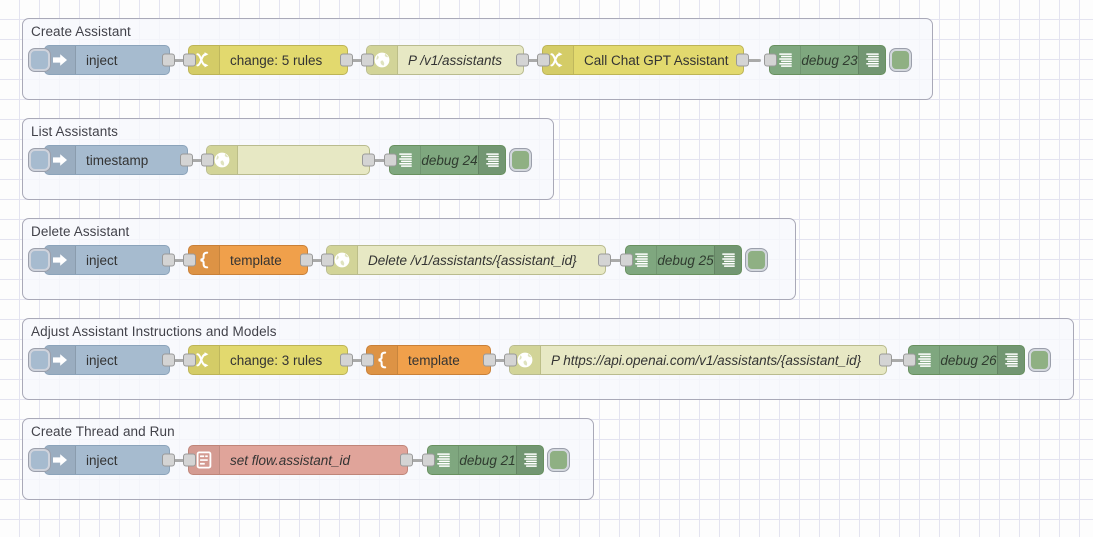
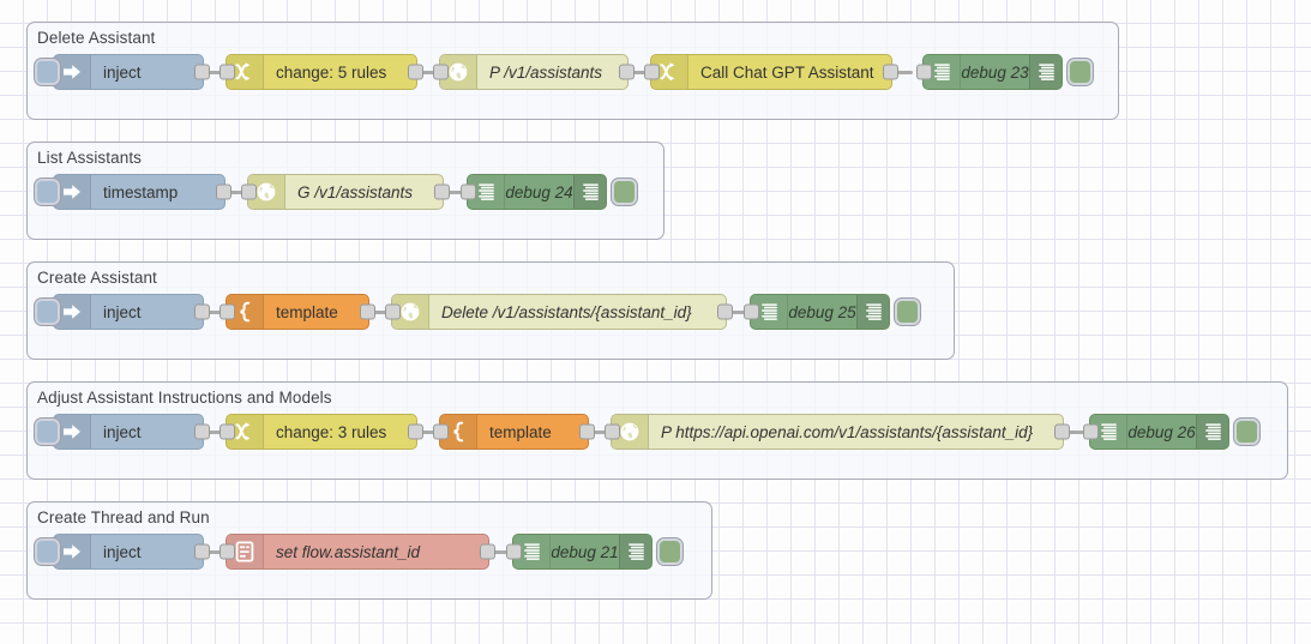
- Create Assistant
+ Delete Assistant
  List Assistants
- Delete Assistant
+ Create Assistant
  Adjust Assistant Instructions and Models
  Create Thread and Run
  inject
  change: 5 rules
  P /v1/assistants
  Call Chat GPT Assistant
  debug 23
  timestamp
+ G /v1/assistants
  debug 24
  inject
  template
  Delete /v1/assistants/{assistant_id}
  debug 25
  inject
  change: 3 rules
  template
  P https://api.openai.com/v1/assistants/{assistant_id}
  debug 26
  inject
  set flow.assistant_id
  debug 21
